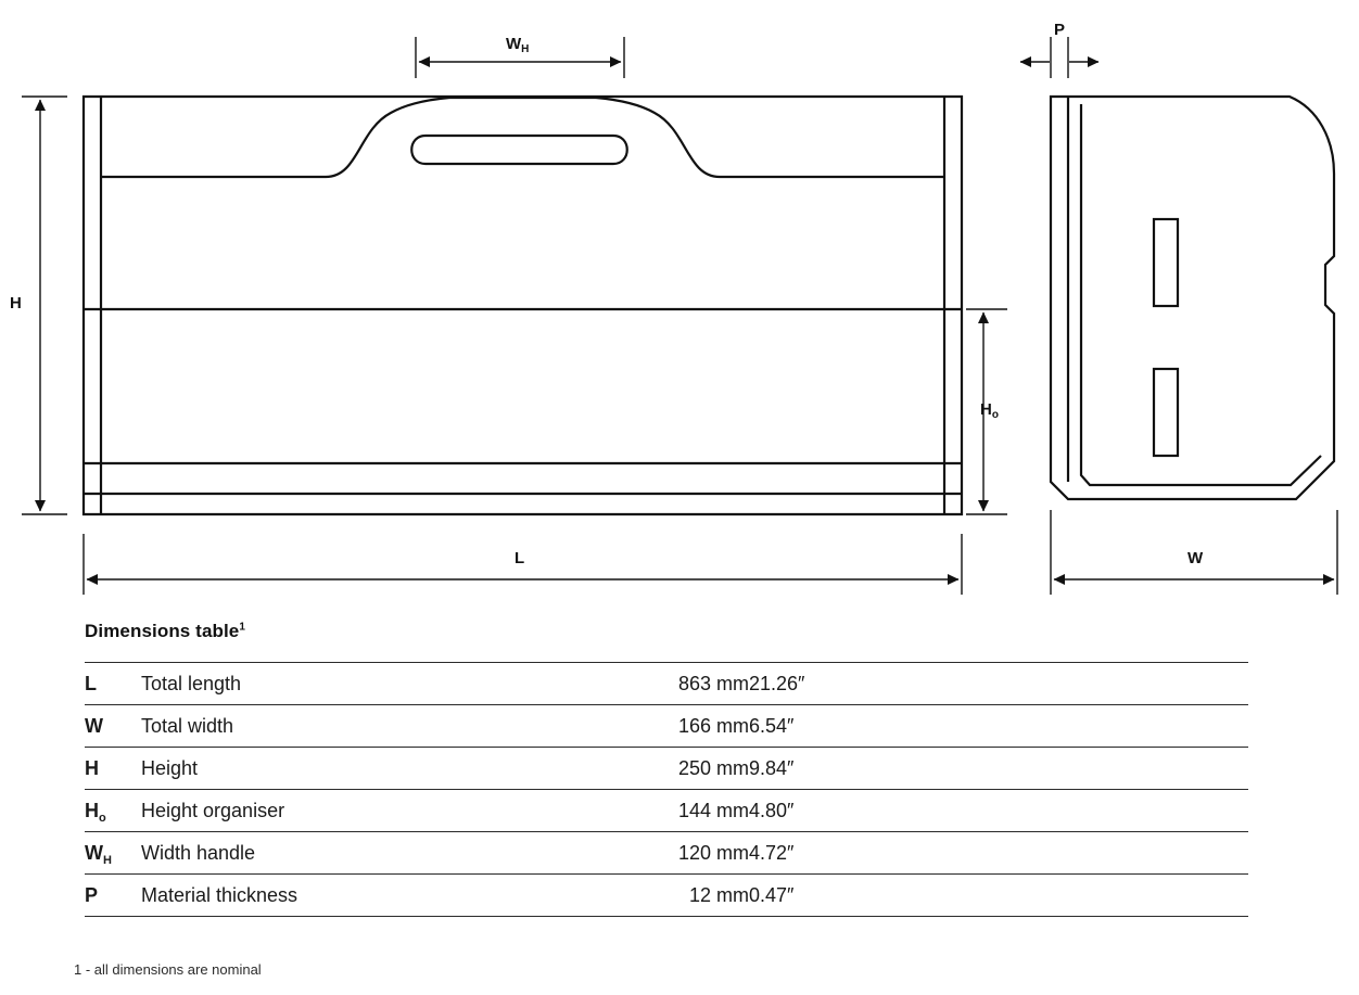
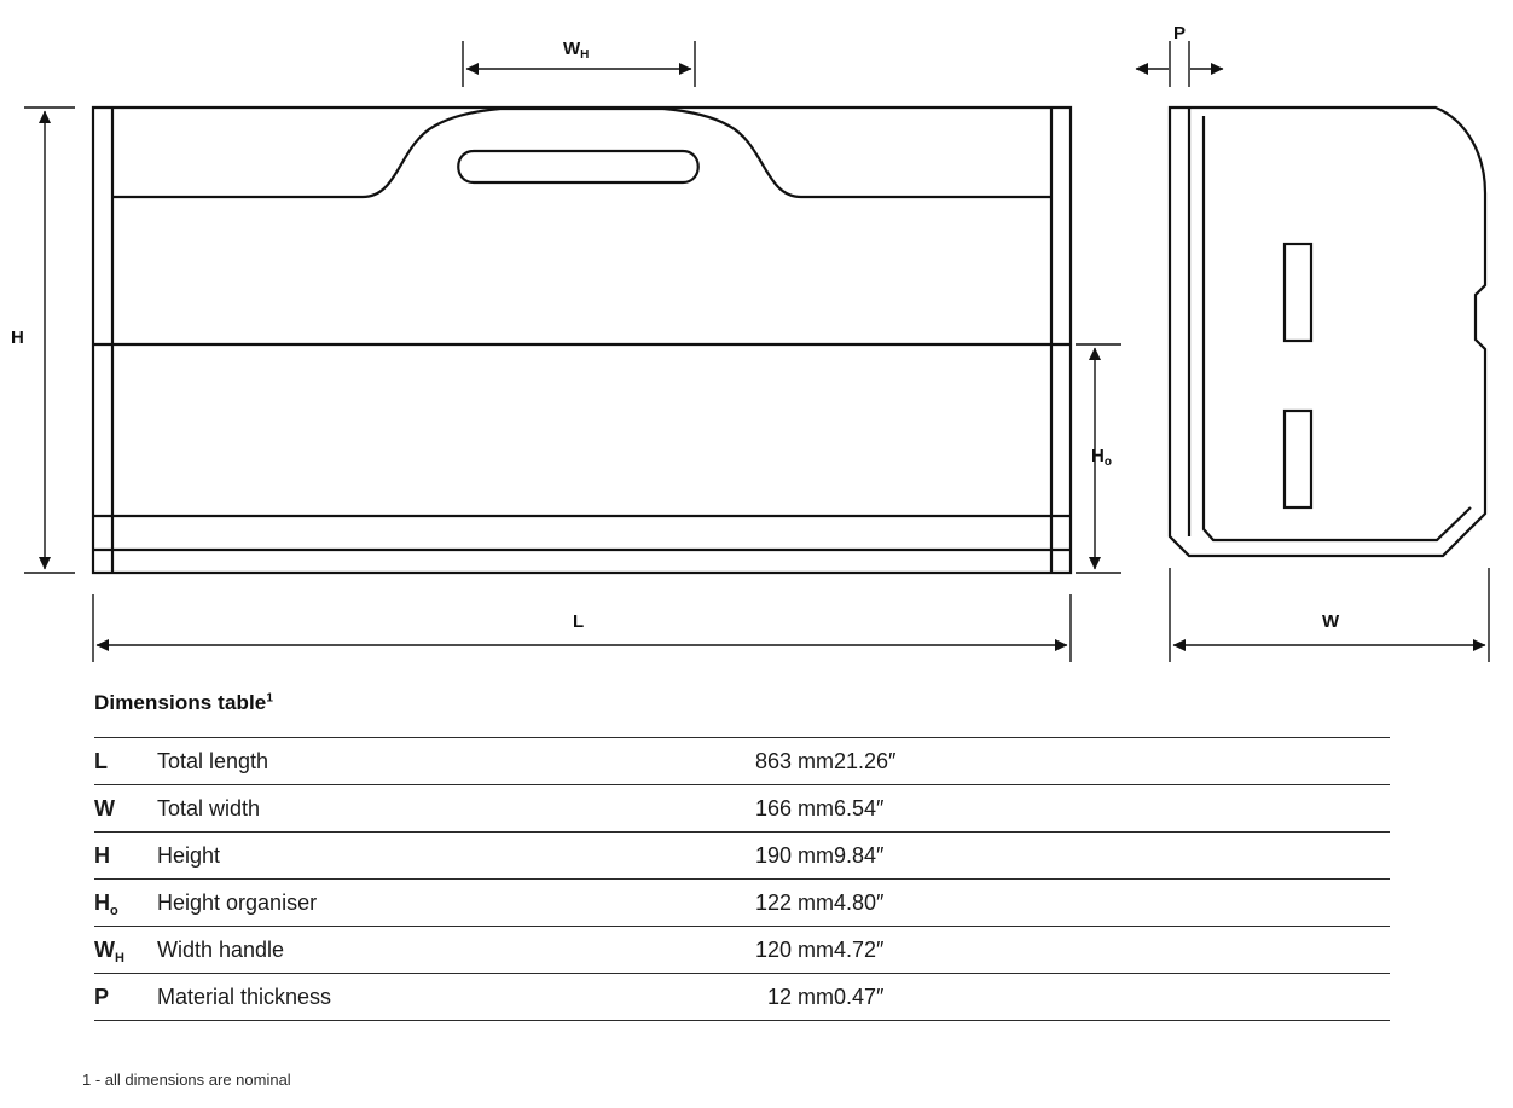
  WH
  H
  Ho
  L
  W
  P
  Dimensions table1
  L	Total length	863 mm	21.26″
  W	Total width	166 mm	6.54″
- H	Height	250 mm	9.84″
+ H	Height	190 mm	9.84″
- Ho	Height organiser	144 mm	4.80″
+ Ho	Height organiser	122 mm	4.80″
  WH	Width handle	120 mm	4.72″
  P	Material thickness	12 mm	0.47″
  1 - all dimensions are nominal
